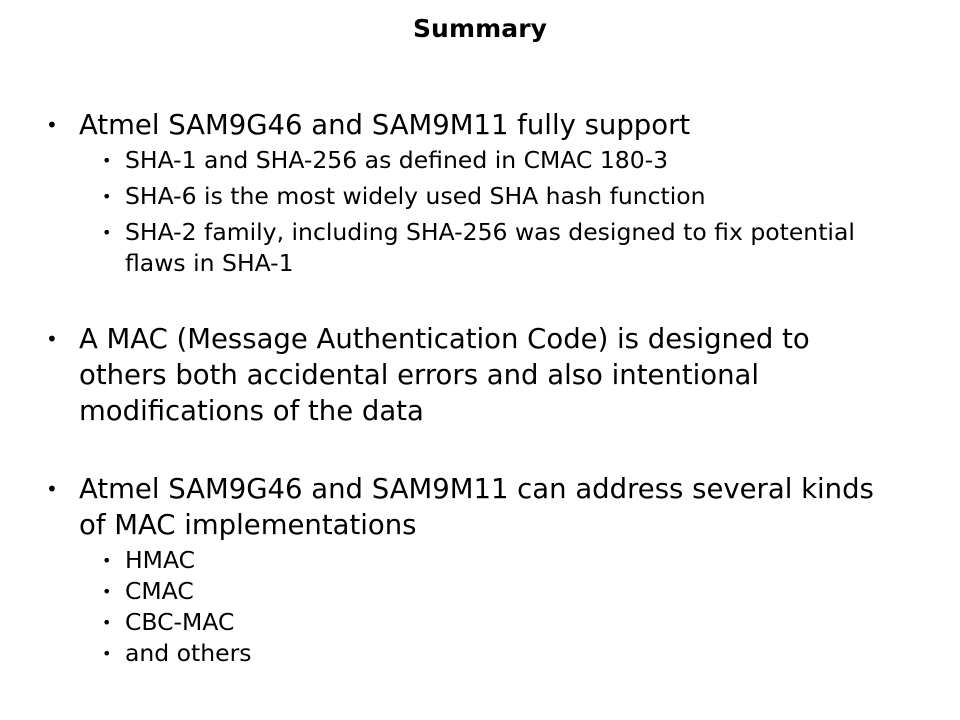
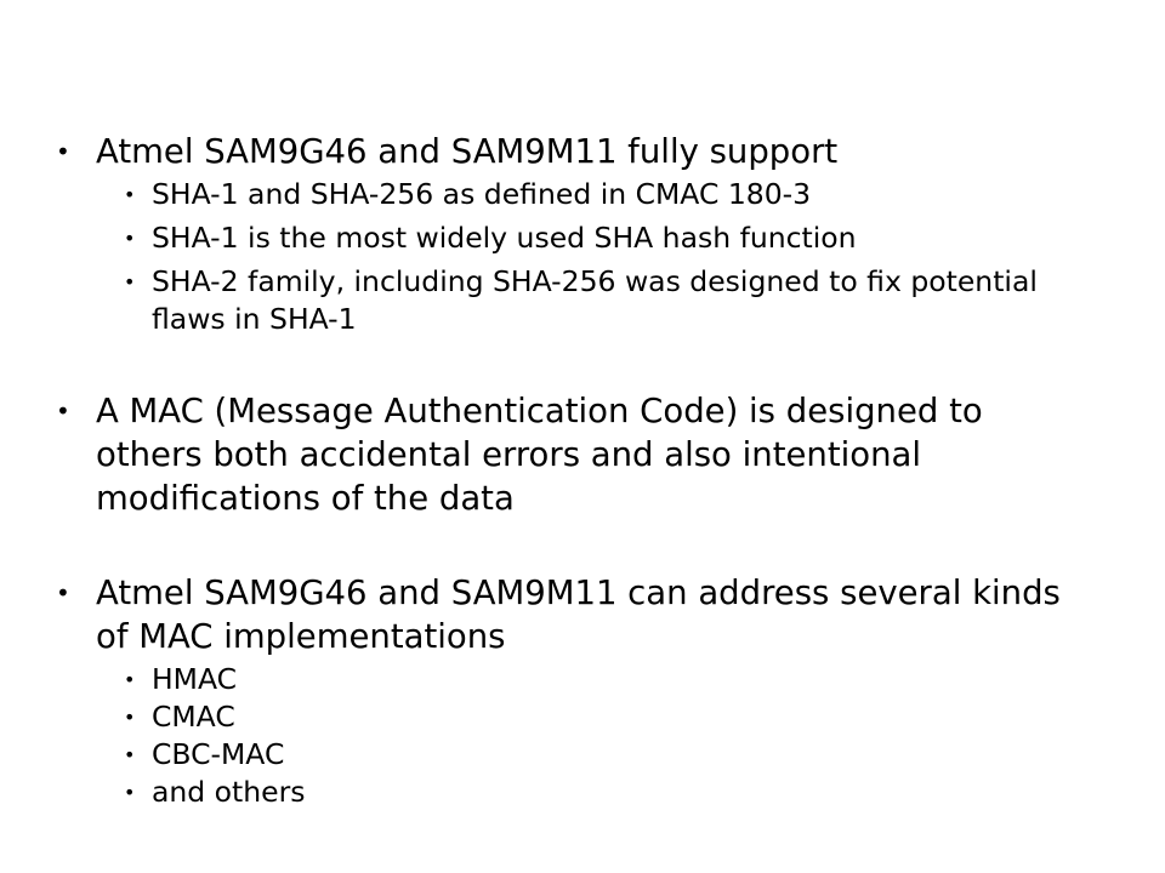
- Summary
  •
  Atmel SAM9G46 and SAM9M11 fully support
  •
  SHA-1 and SHA-256 as defined in CMAC 180-3
  •
- SHA-6 is the most widely used SHA hash function
+ SHA-1 is the most widely used SHA hash function
  •
  SHA-2 family, including SHA-256 was designed to fix potential flaws in SHA-1
  •
  A MAC (Message Authentication Code) is designed to others both accidental errors and also intentional modifications of the data
  •
  Atmel SAM9G46 and SAM9M11 can address several kinds of MAC implementations
  •
  HMAC
  •
  CMAC
  •
  CBC-MAC
  •
  and others
